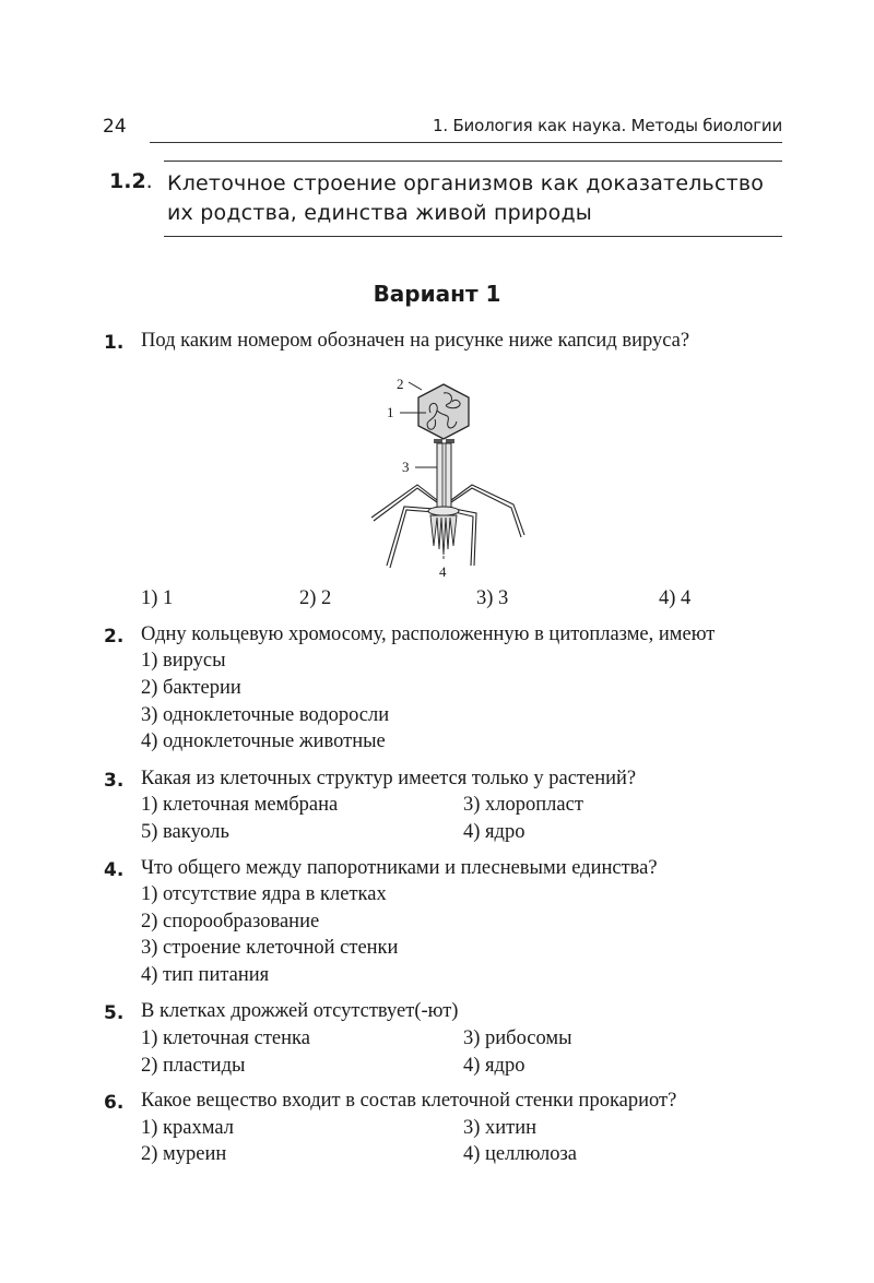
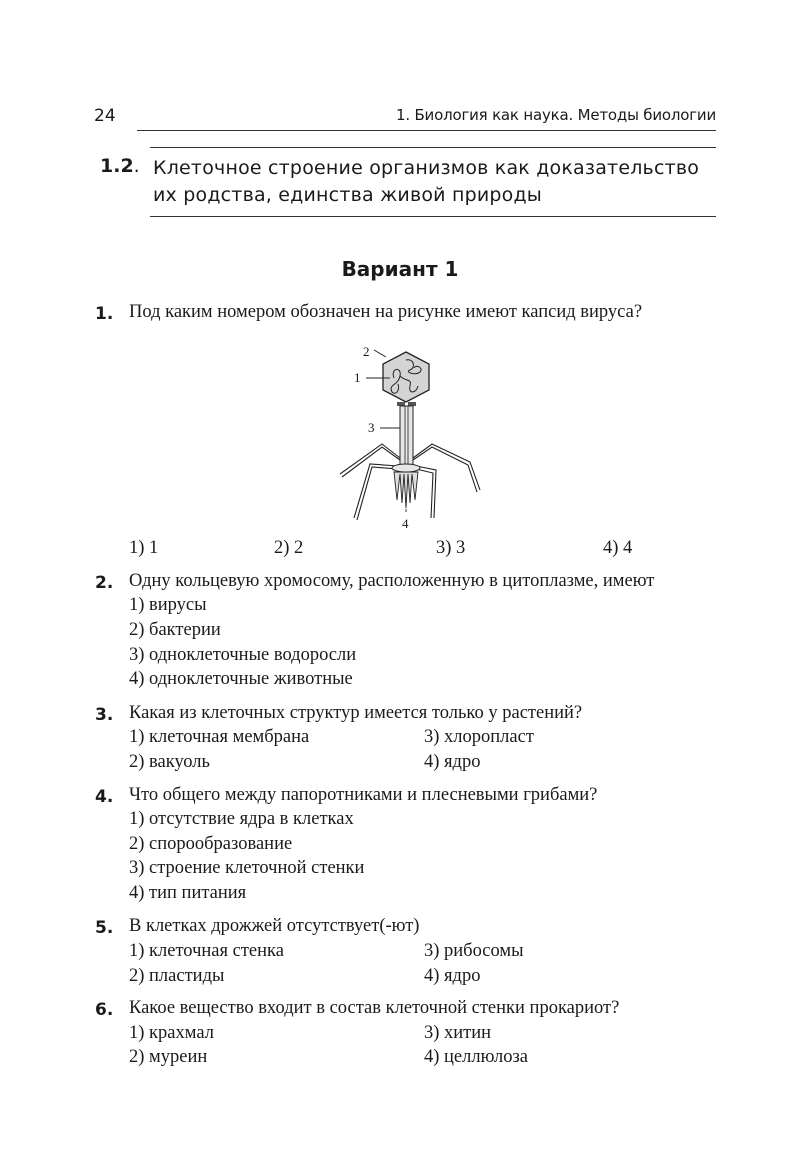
  24
  1. Биология как наука. Методы биологии
  1.2.
  Клеточное строение организмов как доказательство их родства, единства живой природы
  Вариант 1
  1.
- Под каким номером обозначен на рисунке ниже капсид вируса?
+ Под каким номером обозначен на рисунке имеют капсид вируса?
  2
  1
  3
  4
  1) 1
  2) 2
  3) 3
  4) 4
  2.
  Одну кольцевую хромосому, расположенную в цитоплазме, имеют
  1) вирусы
  2) бактерии
  3) одноклеточные водоросли
  4) одноклеточные животные
  3.
  Какая из клеточных структур имеется только у растений?
  1) клеточная мембрана
- 5) вакуоль
+ 2) вакуоль
  3) хлоропласт
  4) ядро
  4.
- Что общего между папоротниками и плесневыми единства?
+ Что общего между папоротниками и плесневыми грибами?
  1) отсутствие ядра в клетках
  2) спорообразование
  3) строение клеточной стенки
  4) тип питания
  5.
  В клетках дрожжей отсутствует(-ют)
  1) клеточная стенка
  2) пластиды
  3) рибосомы
  4) ядро
  6.
  Какое вещество входит в состав клеточной стенки прокариот?
  1) крахмал
  2) муреин
  3) хитин
  4) целлюлоза
